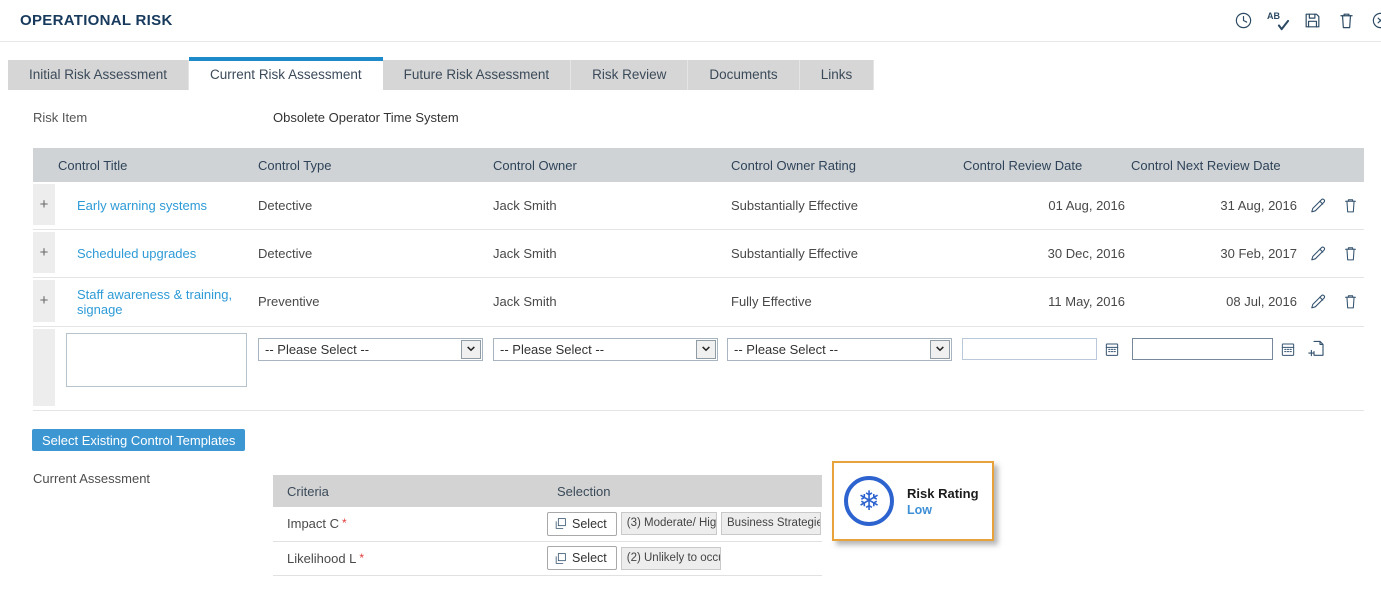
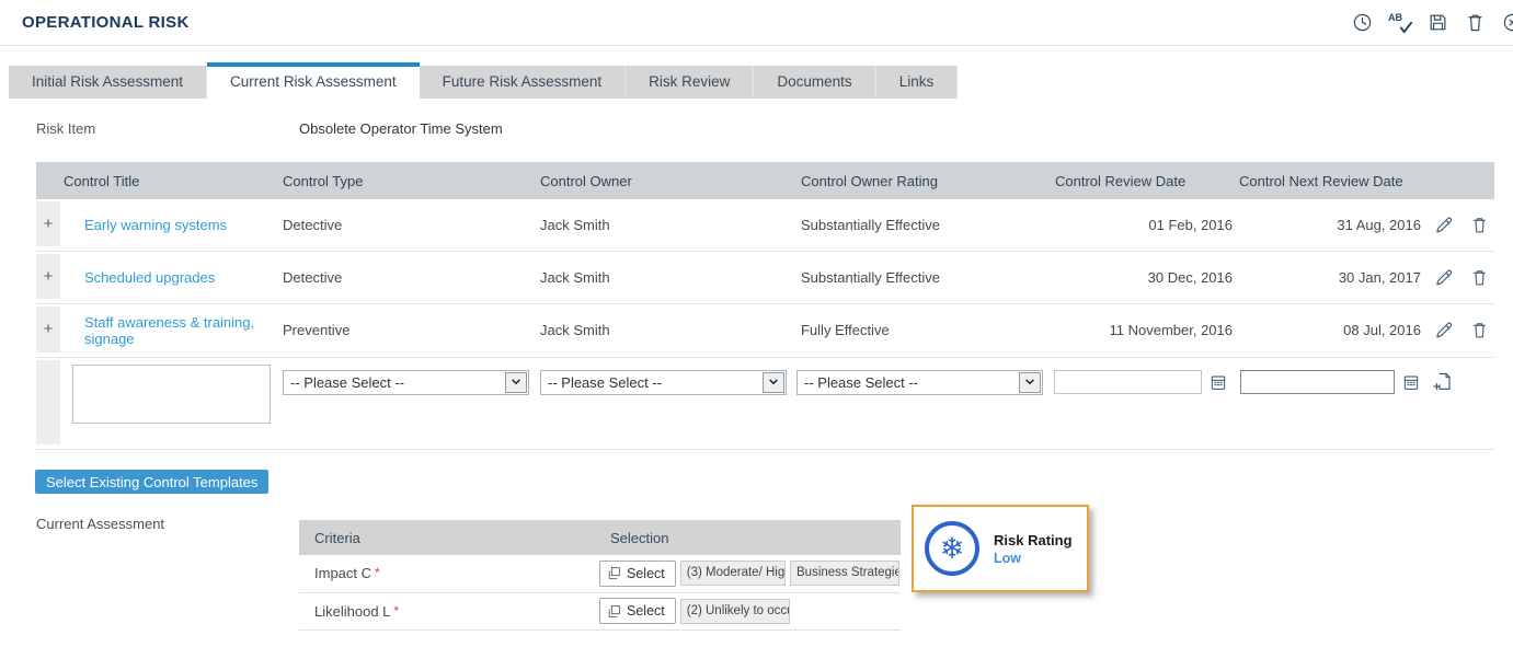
  OPERATIONAL RISK
  AB
  Initial Risk Assessment
  Current Risk Assessment
  Future Risk Assessment
  Risk Review
  Documents
  Links
  Risk Item
  Obsolete Operator Time System
  Control Title	Control Type	Control Owner	Control Owner Rating	Control Review Date	Control Next Review Date
- +	Early warning systems	Detective	Jack Smith	Substantially Effective	01 Aug, 2016	31 Aug, 2016
+ +	Early warning systems	Detective	Jack Smith	Substantially Effective	01 Feb, 2016	31 Aug, 2016
- +	Scheduled upgrades	Detective	Jack Smith	Substantially Effective	30 Dec, 2016	30 Feb, 2017
+ +	Scheduled upgrades	Detective	Jack Smith	Substantially Effective	30 Dec, 2016	30 Jan, 2017
- +	Staff awareness & training, signage	Preventive	Jack Smith	Fully Effective	11 May, 2016	08 Jul, 2016
+ +	Staff awareness & training, signage	Preventive	Jack Smith	Fully Effective	11 November, 2016	08 Jul, 2016
  		-- Please Select --	-- Please Select --	-- Please Select --
  Select Existing Control Templates
  Current Assessment
  Criteria	Selection
  Impact C *	Select (3) Moderate/ Hig Business Strategie
  Likelihood L *	Select (2) Unlikely to occ
  ❄
  Risk Rating
  Low
